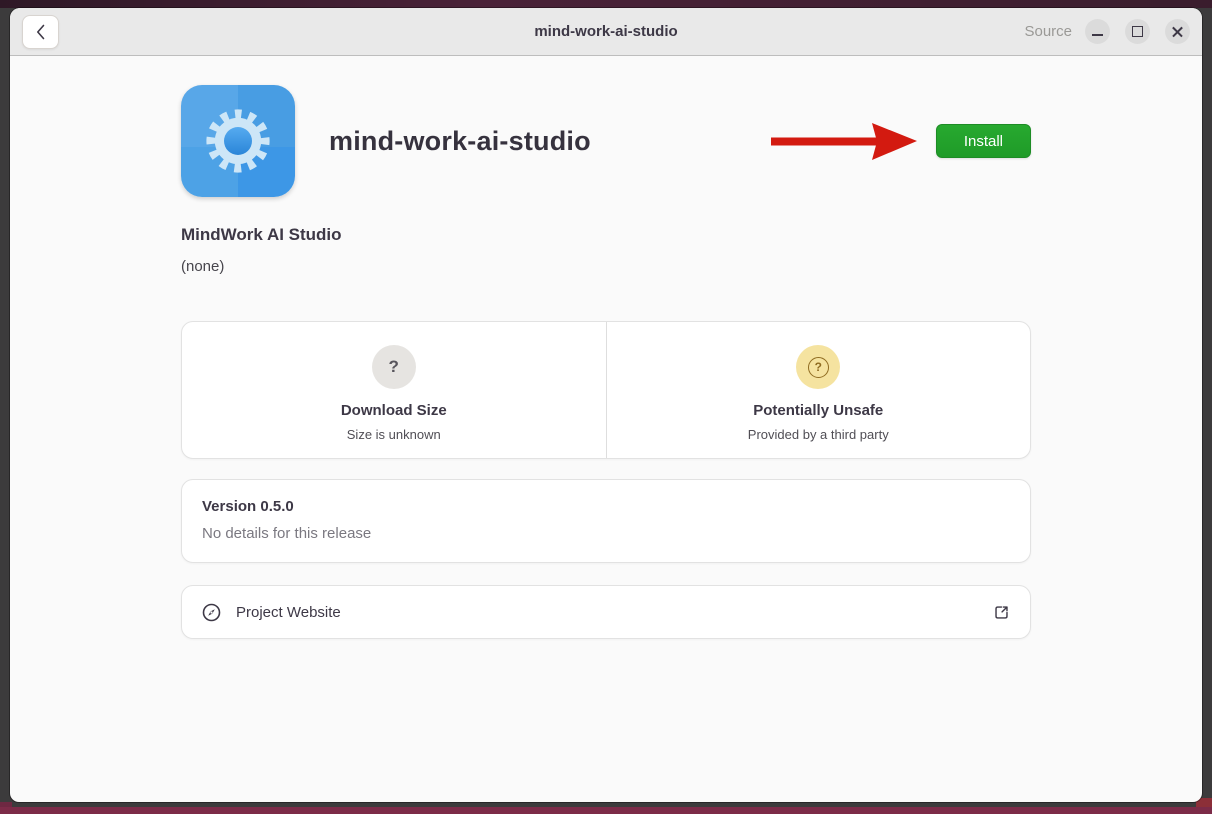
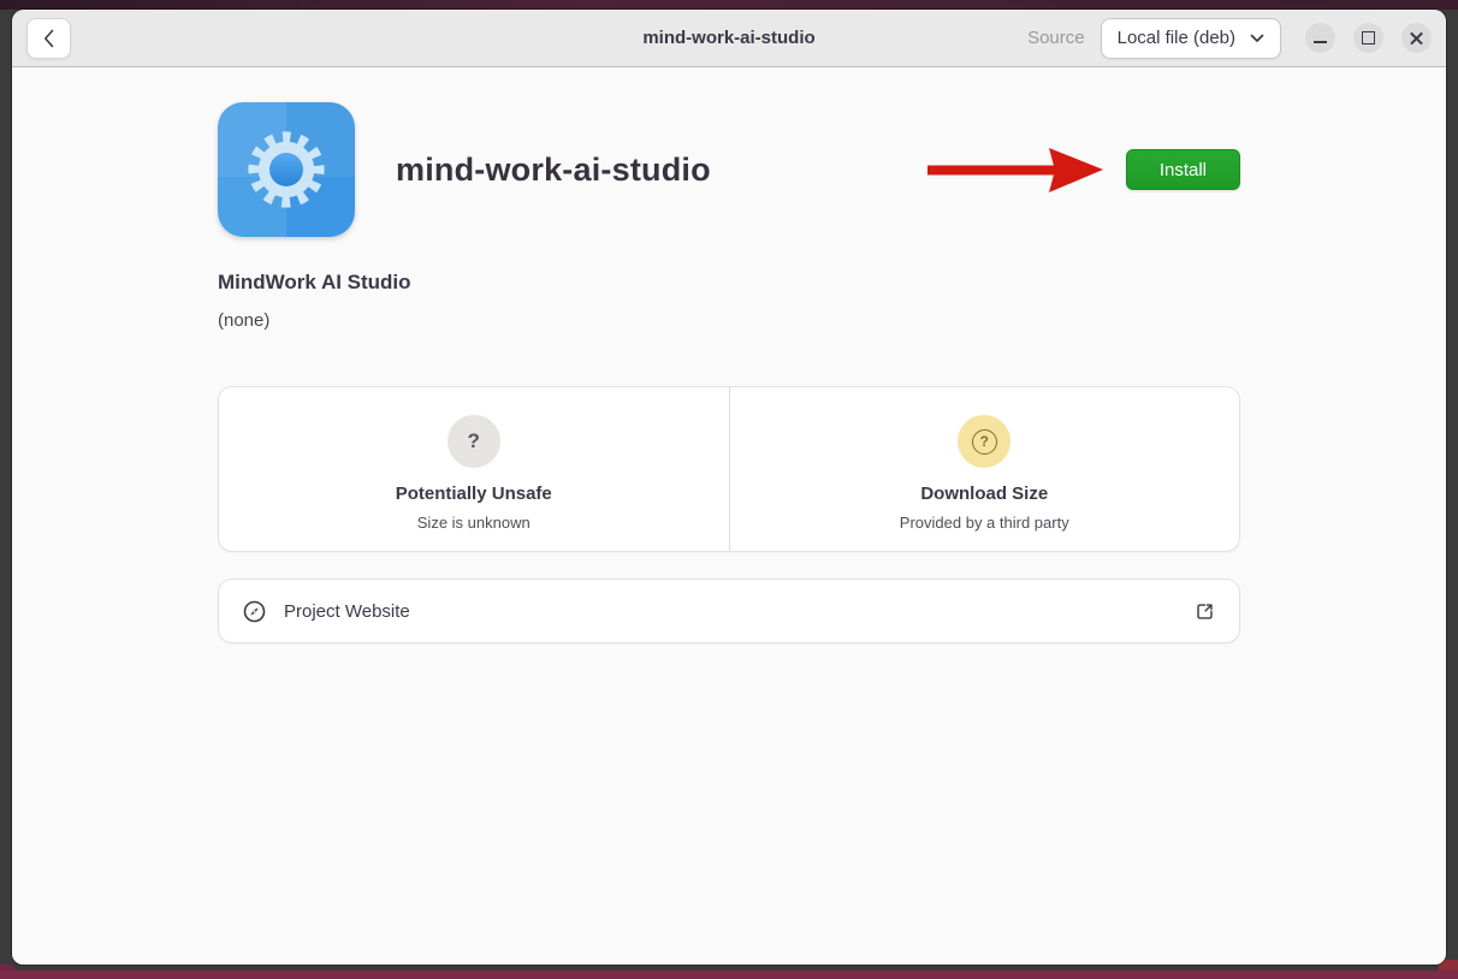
  mind-work-ai-studio
  Source
+ Local file (deb)
  mind-work-ai-studio
  Install
  MindWork AI Studio
  (none)
  ?
- Download Size
+ Potentially Unsafe
  Size is unknown
  ?
- Potentially Unsafe
+ Download Size
  Provided by a third party
- Version 0.5.0
- No details for this release
  Project Website
